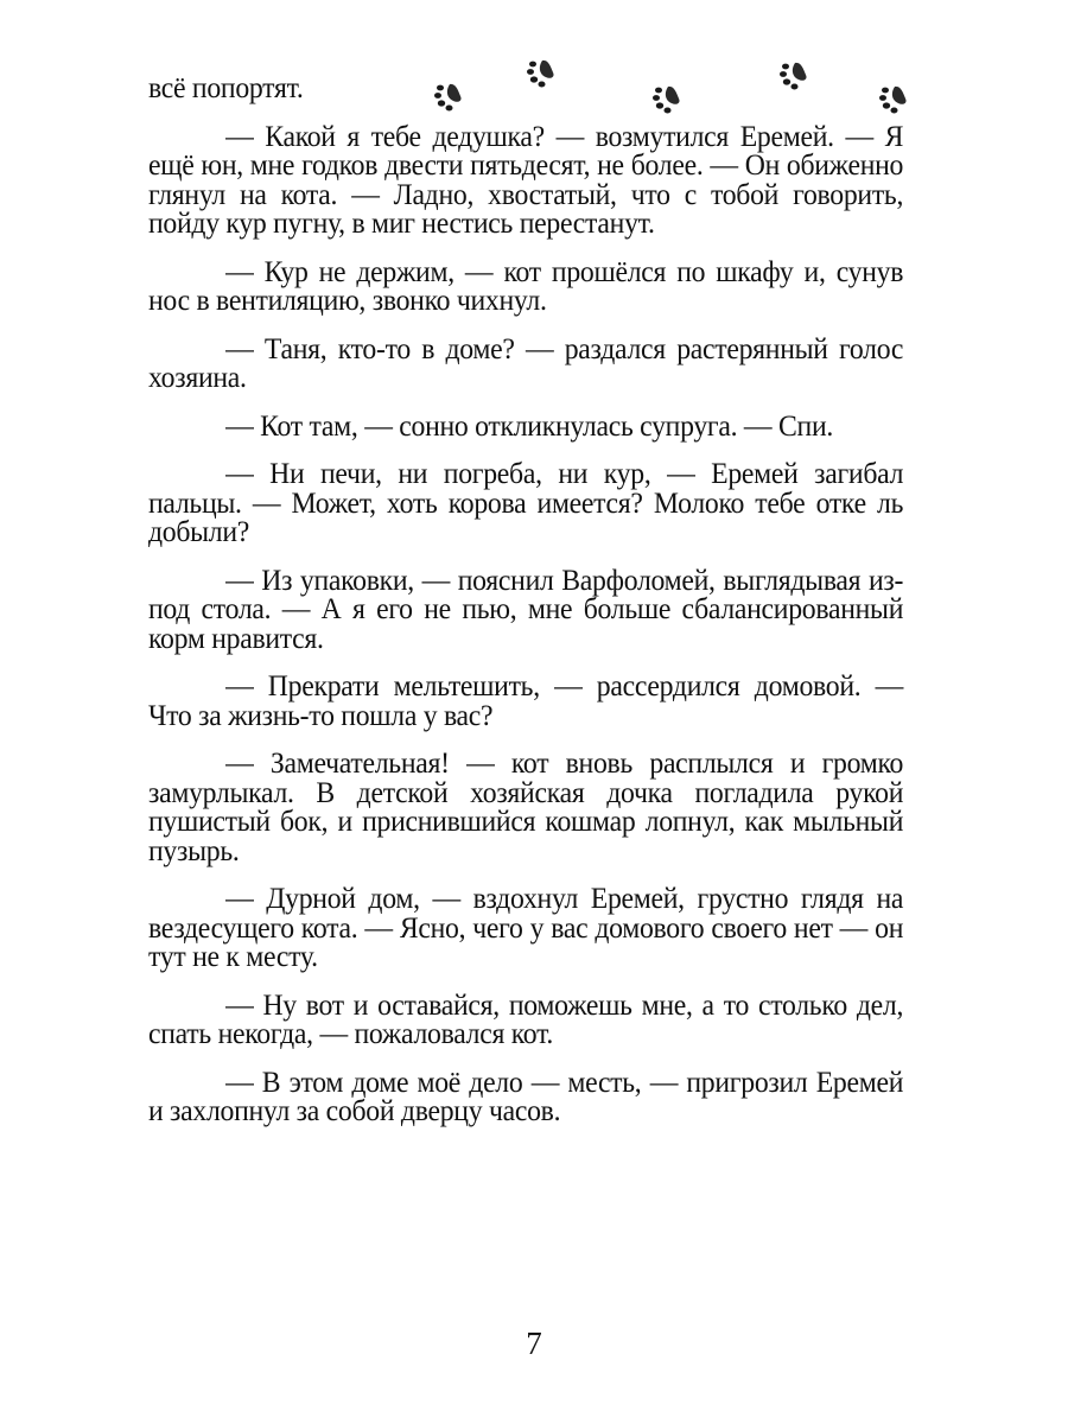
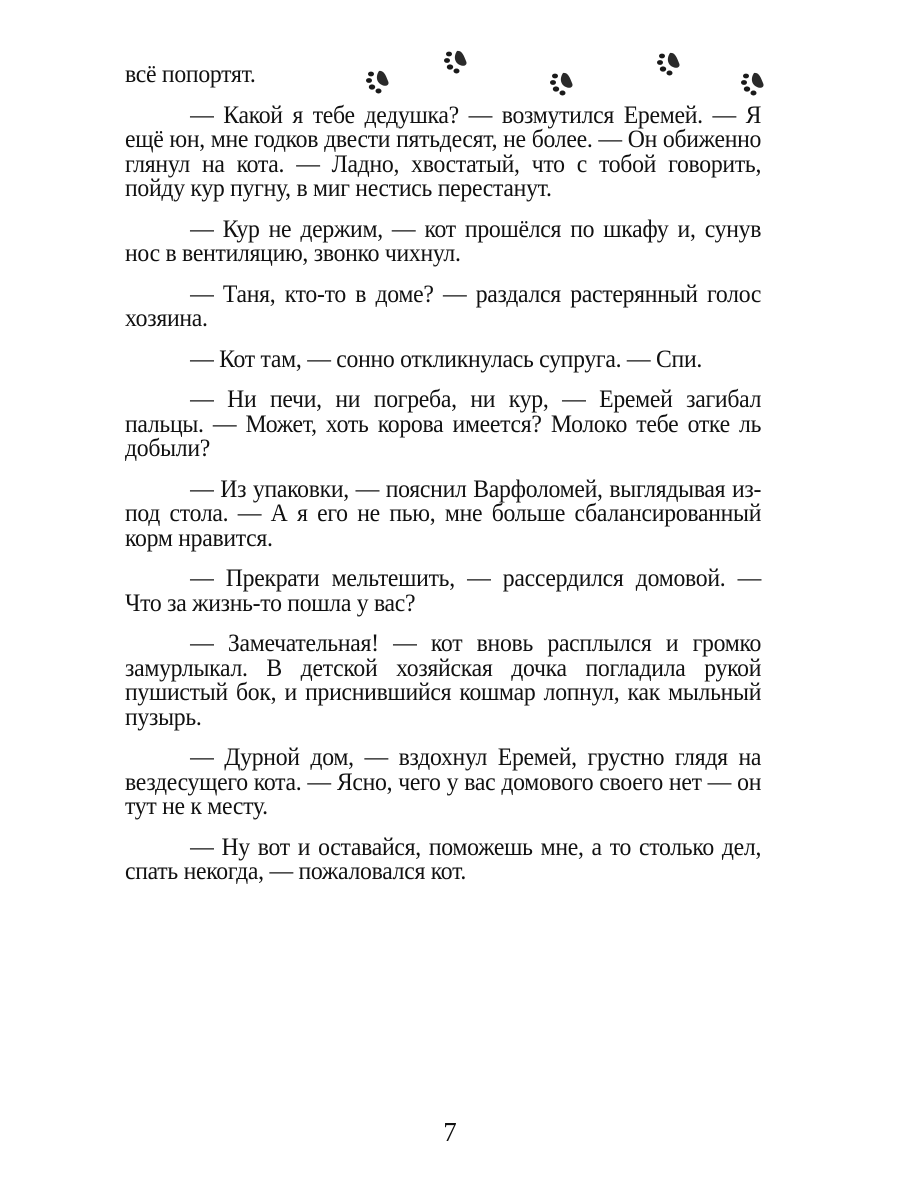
  всё попортят.
  — Какой я тебе дедушка? — возмутился Еремей. — Я ещё юн, мне годков двести пятьдесят, не более. — Он обиженно глянул на кота. — Ладно, хвостатый, что с тобой говорить, пойду кур пугну, в миг нестись перестанут.
  — Кур не держим, — кот прошёлся по шкафу и, сунув нос в вентиляцию, звонко чихнул.
  — Таня, кто-то в доме? — раздался растерянный голос хозяина.
  — Кот там, — сонно откликнулась супруга. — Спи.
  — Ни печи, ни погреба, ни кур, — Еремей загибал пальцы. — Может, хоть корова имеется? Молоко тебе отке ль добыли?
  — Из упаковки, — пояснил Варфоломей, выглядывая из-под стола. — А я его не пью, мне больше сбалансированный корм нравится.
  — Прекрати мельтешить, — рассердился домовой. — Что за жизнь-то пошла у вас?
  — Замечательная! — кот вновь расплылся и громко замурлыкал. В детской хозяйская дочка погладила рукой пушистый бок, и приснившийся кошмар лопнул, как мыльный пузырь.
  — Дурной дом, — вздохнул Еремей, грустно глядя на вездесущего кота. — Ясно, чего у вас домового своего нет — он тут не к месту.
  — Ну вот и оставайся, поможешь мне, а то столько дел, спать некогда, — пожаловался кот.
- — В этом доме моё дело — месть, — пригрозил Еремей и захлопнул за собой дверцу часов.
  7
